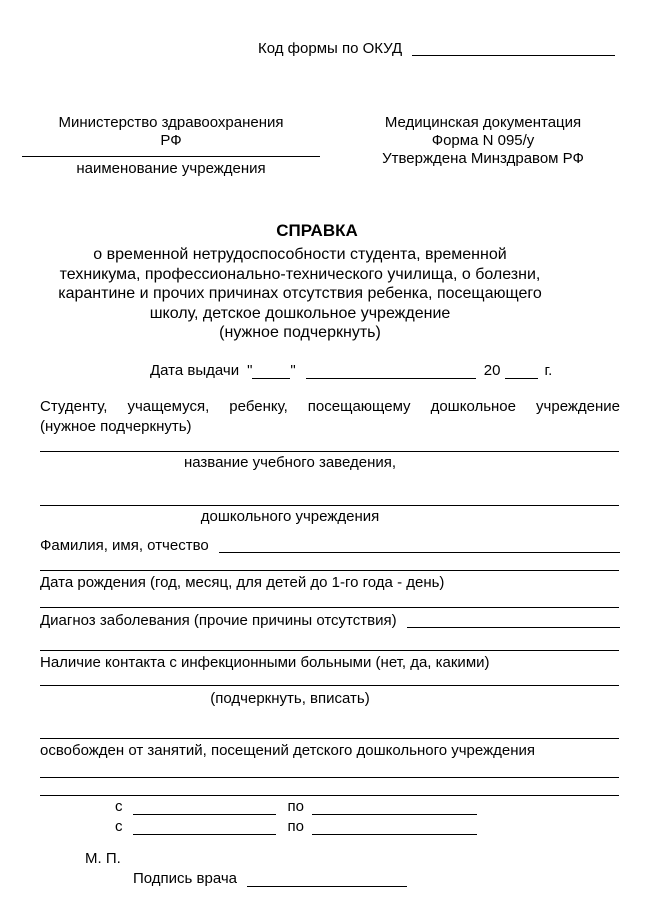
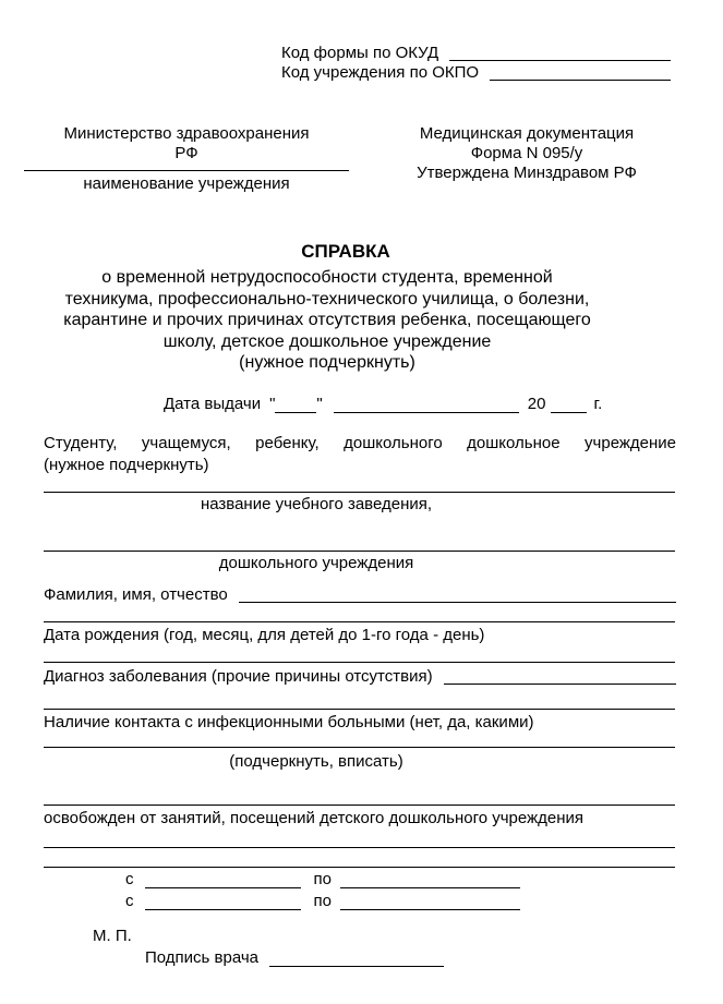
  Код формы по ОКУД
+ Код учреждения по ОКПО
  Министерство здравоохранения
  РФ
  наименование учреждения
  Медицинская документация
  Форма N 095/у
  Утверждена Минздравом РФ
  СПРАВКА
  о временной нетрудоспособности студента, временной
  техникума, профессионально-технического училища, о болезни,
  карантине и прочих причинах отсутствия ребенка, посещающего
  школу, детское дошкольное учреждение
  (нужное подчеркнуть)
  Дата выдачи
  "
  "
  20
  г.
- Студенту, учащемуся, ребенку, посещающему дошкольное учреждение
+ Студенту, учащемуся, ребенку, дошкольного дошкольное учреждение
  (нужное подчеркнуть)
  название учебного заведения,
  дошкольного учреждения
  Фамилия, имя, отчество
  Дата рождения (год, месяц, для детей до 1-го года - день)
  Диагноз заболевания (прочие причины отсутствия)
  Наличие контакта с инфекционными больными (нет, да, какими)
  (подчеркнуть, вписать)
  освобожден от занятий, посещений детского дошкольного учреждения
  с
  по
  с
  по
  М. П.
  Подпись врача
